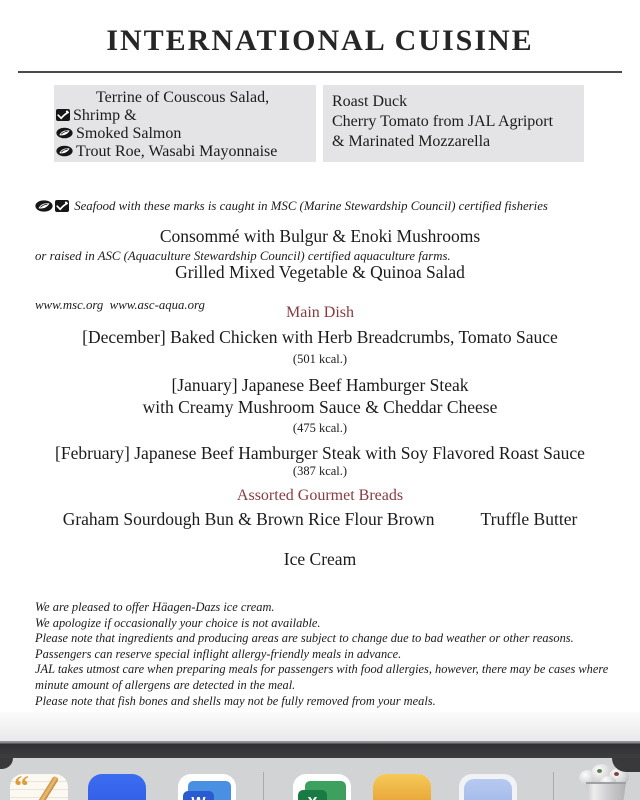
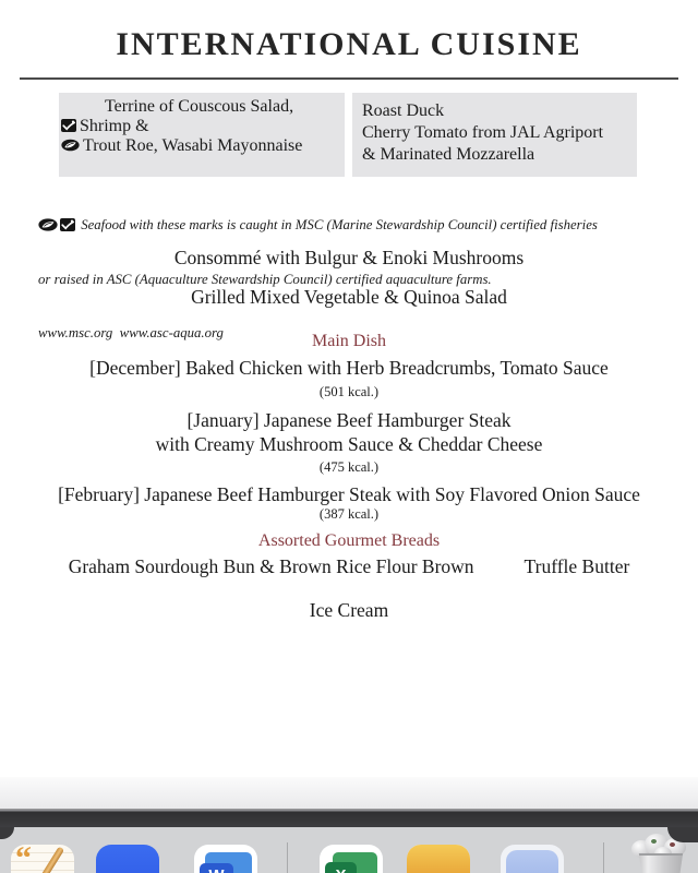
  INTERNATIONAL CUISINE
  Terrine of Couscous Salad,
  Shrimp &
- Smoked Salmon
  Trout Roe, Wasabi Mayonnaise
  Roast Duck
  Cherry Tomato from JAL Agriport
  & Marinated Mozzarella
  Seafood with these marks is caught in MSC (Marine Stewardship Council) certified fisheries
  or raised in ASC (Aquaculture Stewardship Council) certified aquaculture farms.
  www.msc.org www.asc-aqua.org
  Consommé with Bulgur & Enoki Mushrooms
  Grilled Mixed Vegetable & Quinoa Salad
  Main Dish
  [December] Baked Chicken with Herb Breadcrumbs, Tomato Sauce
  (501 kcal.)
  [January] Japanese Beef Hamburger Steak
  with Creamy Mushroom Sauce & Cheddar Cheese
  (475 kcal.)
- [February] Japanese Beef Hamburger Steak with Soy Flavored Roast Sauce
+ [February] Japanese Beef Hamburger Steak with Soy Flavored Onion Sauce
  (387 kcal.)
  Assorted Gourmet Breads
  Graham Sourdough Bun & Brown Rice Flour Brown Truffle Butter
  Ice Cream
- We are pleased to offer Häagen-Dazs ice cream.
- We apologize if occasionally your choice is not available.
- Please note that ingredients and producing areas are subject to change due to bad weather or other reasons.
- Passengers can reserve special inflight allergy-friendly meals in advance.
- JAL takes utmost care when preparing meals for passengers with food allergies, however, there may be cases where
- minute amount of allergens are detected in the meal.
- Please note that fish bones and shells may not be fully removed from your meals.
